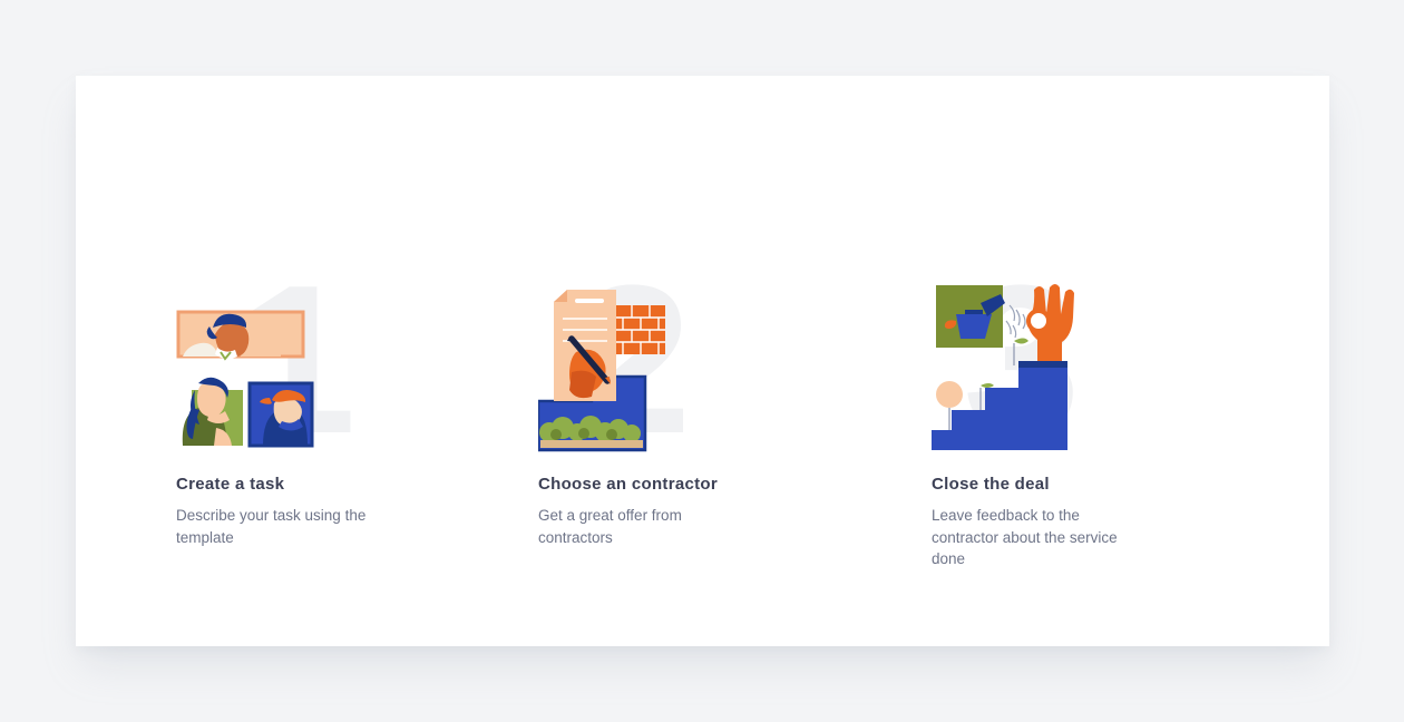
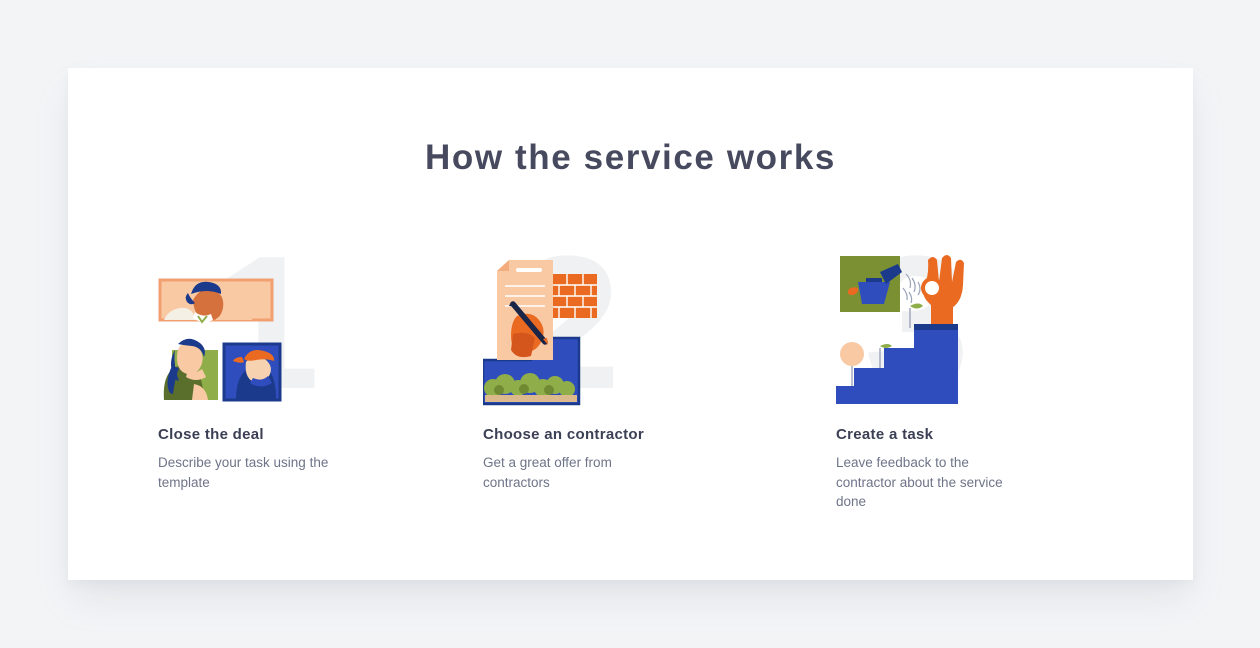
+ How the service works
  1
- Create a task
+ Close the deal
  Describe your task using the template
  2
  Choose an contractor
  Get a great offer from contractors
  3
- Close the deal
+ Create a task
  Leave feedback to the contractor about the service done
